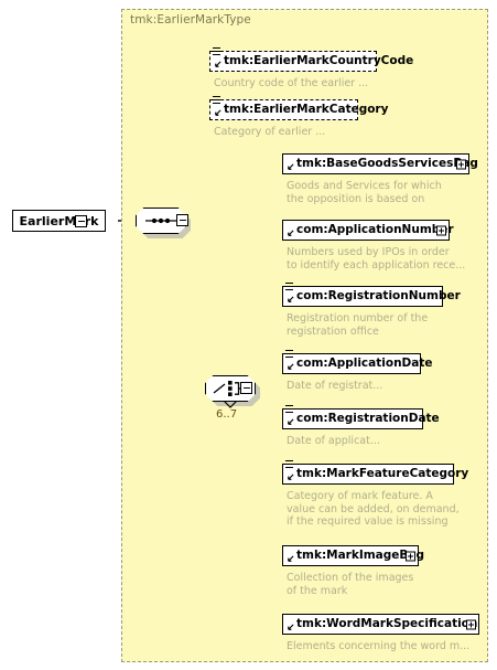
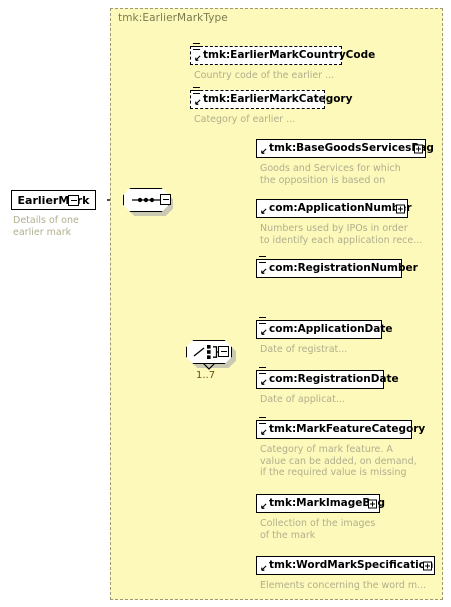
  tmk:EarlierMarkType
  EarlierMrk
+ Details of one
+ earlier mark
- 6..7
+ 1..7
  tmk:EarlierMarkCountryCode
  Country code of the earlier ...
  tmk:EarlierMarkCategory
  Category of earlier ...
  tmk:BaseGoodsServicesg
  Goods and Services for which
  the opposition is based on
  com:ApplicationNumr
  Numbers used by IPOs in order
  to identify each application rece...
  com:RegistrationNumber
- Registration number of the
- registration office
  com:ApplicationDate
  Date of registrat...
  com:RegistrationDate
  Date of applicat...
  tmk:MarkFeatureCategory
  Category of mark feature. A
  value can be added, on demand,
  if the required value is missing
  tmk:MarkImageBg
  Collection of the images
  of the mark
  tmk:WordMarkSpecificati
  Elements concerning the word m...
